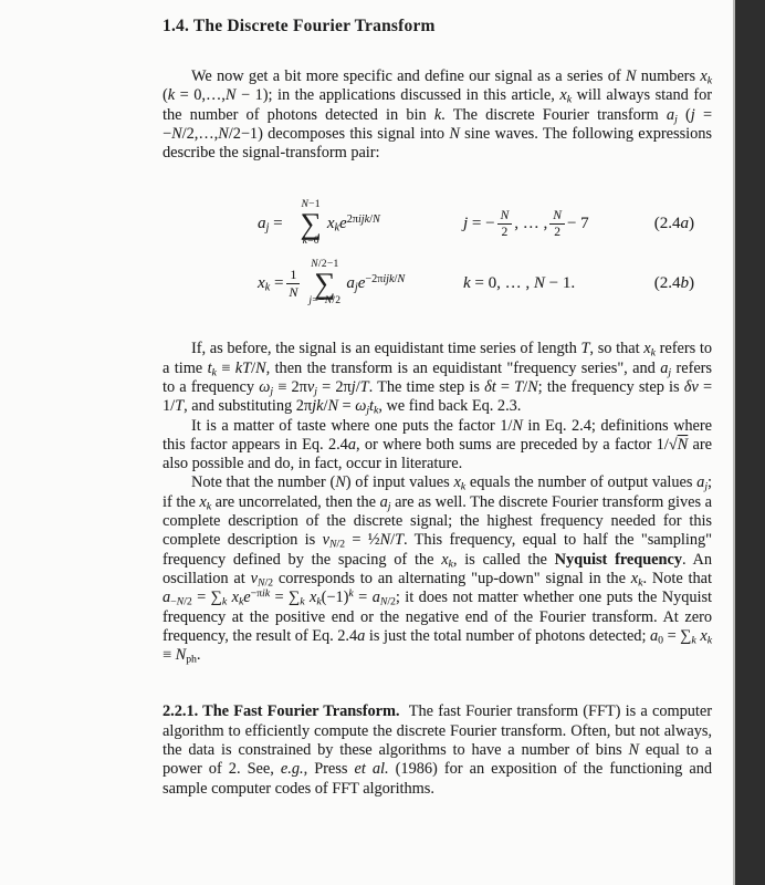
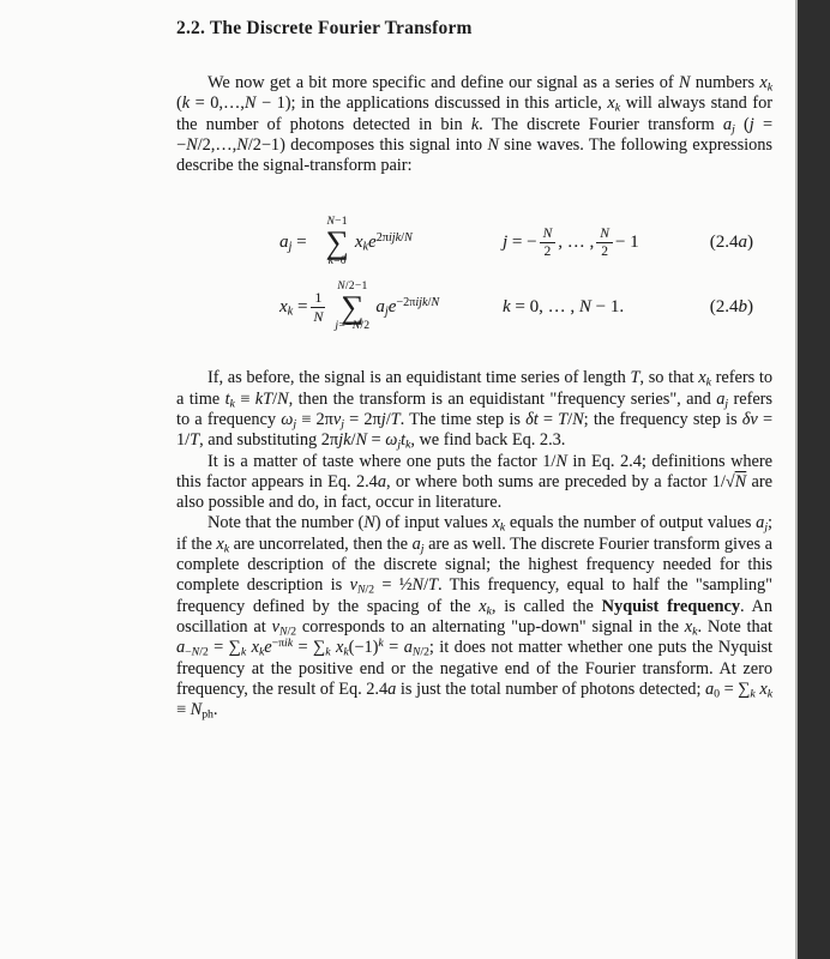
- 1.4. The Discrete Fourier Transform
+ 2.2. The Discrete Fourier Transform
  We now get a bit more specific and define our signal as a series of N numbers xk (k = 0,…,N − 1); in the applications discussed in this article, xk will always stand for the number of photons detected in bin k. The discrete Fourier transform aj (j = −N/2,…,N/2−1) decomposes this signal into N sine waves. The following expressions describe the signal-transform pair:
  aj =
  N−1
  ∑
  k=0
  xke2πijk/N
  j = −
  N
  2
  , … ,
  N
  2
- − 7
+ − 1
  (2.4a)
  xk =
  1
  N
  N/2−1
  ∑
  j=−N/2
  aje−2πijk/N
  k = 0, … , N − 1.
  (2.4b)
  If, as before, the signal is an equidistant time series of length T, so that xk refers to a time tk ≡ kT/N, then the transform is an equidistant "frequency series", and aj refers to a frequency ωj ≡ 2πνj = 2πj/T. The time step is δt = T/N; the frequency step is δν = 1/T, and substituting 2πjk/N = ωjtk, we find back Eq. 2.3.
  It is a matter of taste where one puts the factor 1/N in Eq. 2.4; definitions where this factor appears in Eq. 2.4a, or where both sums are preceded by a factor 1/√N are also possible and do, in fact, occur in literature.
  Note that the number (N) of input values xk equals the number of output values aj; if the xk are uncorrelated, then the aj are as well. The discrete Fourier transform gives a complete description of the discrete signal; the highest frequency needed for this complete description is νN/2 = ½N/T. This frequency, equal to half the "sampling" frequency defined by the spacing of the xk, is called the Nyquist frequency. An oscillation at νN/2 corresponds to an alternating "up-down" signal in the xk. Note that a−N/2 = ∑k xke−πik = ∑k xk(−1)k = aN/2; it does not matter whether one puts the Nyquist frequency at the positive end or the negative end of the Fourier transform. At zero frequency, the result of Eq. 2.4a is just the total number of photons detected; a0 = ∑k xk ≡ Nph.
- 2.2.1. The Fast Fourier Transform. The fast Fourier transform (FFT) is a computer algorithm to efficiently compute the discrete Fourier transform. Often, but not always, the data is constrained by these algorithms to have a number of bins N equal to a power of 2. See, e.g., Press et al. (1986) for an exposition of the functioning and sample computer codes of FFT algorithms.
